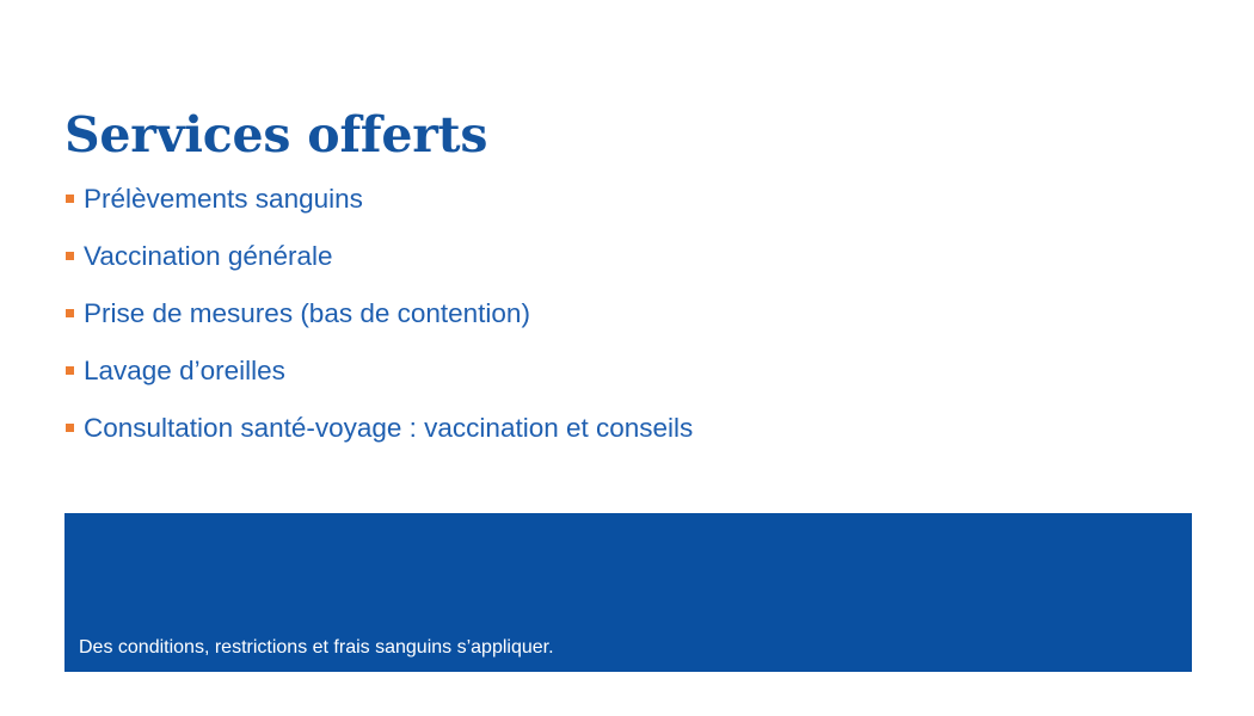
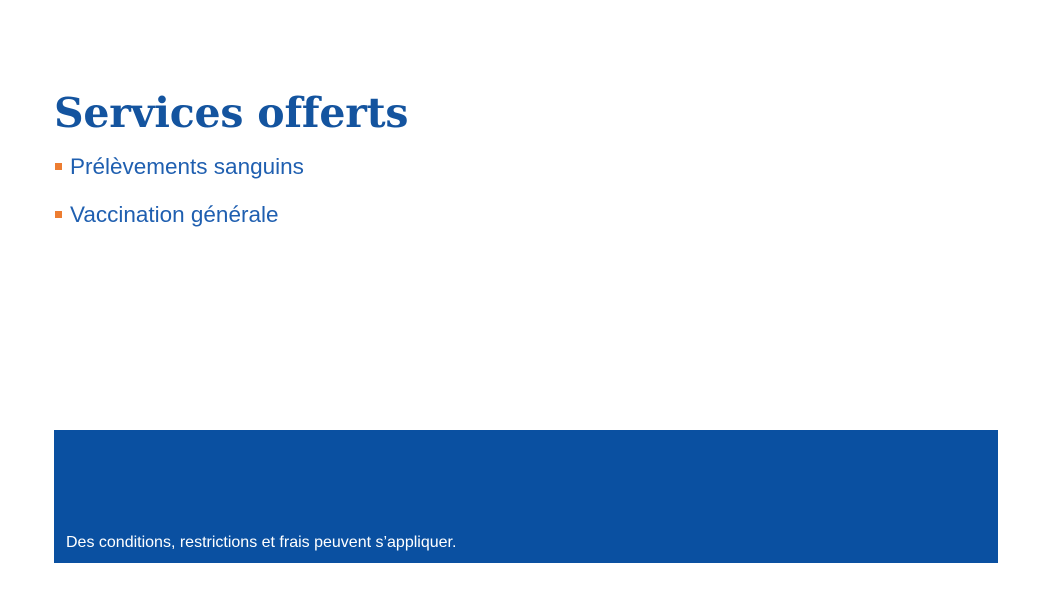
  Services offerts
  Prélèvements sanguins
  Vaccination générale
- Prise de mesures (bas de contention)
- Lavage d’oreilles
- Consultation santé-voyage : vaccination et conseils
- Des conditions, restrictions et frais sanguins s’appliquer.
+ Des conditions, restrictions et frais peuvent s’appliquer.
